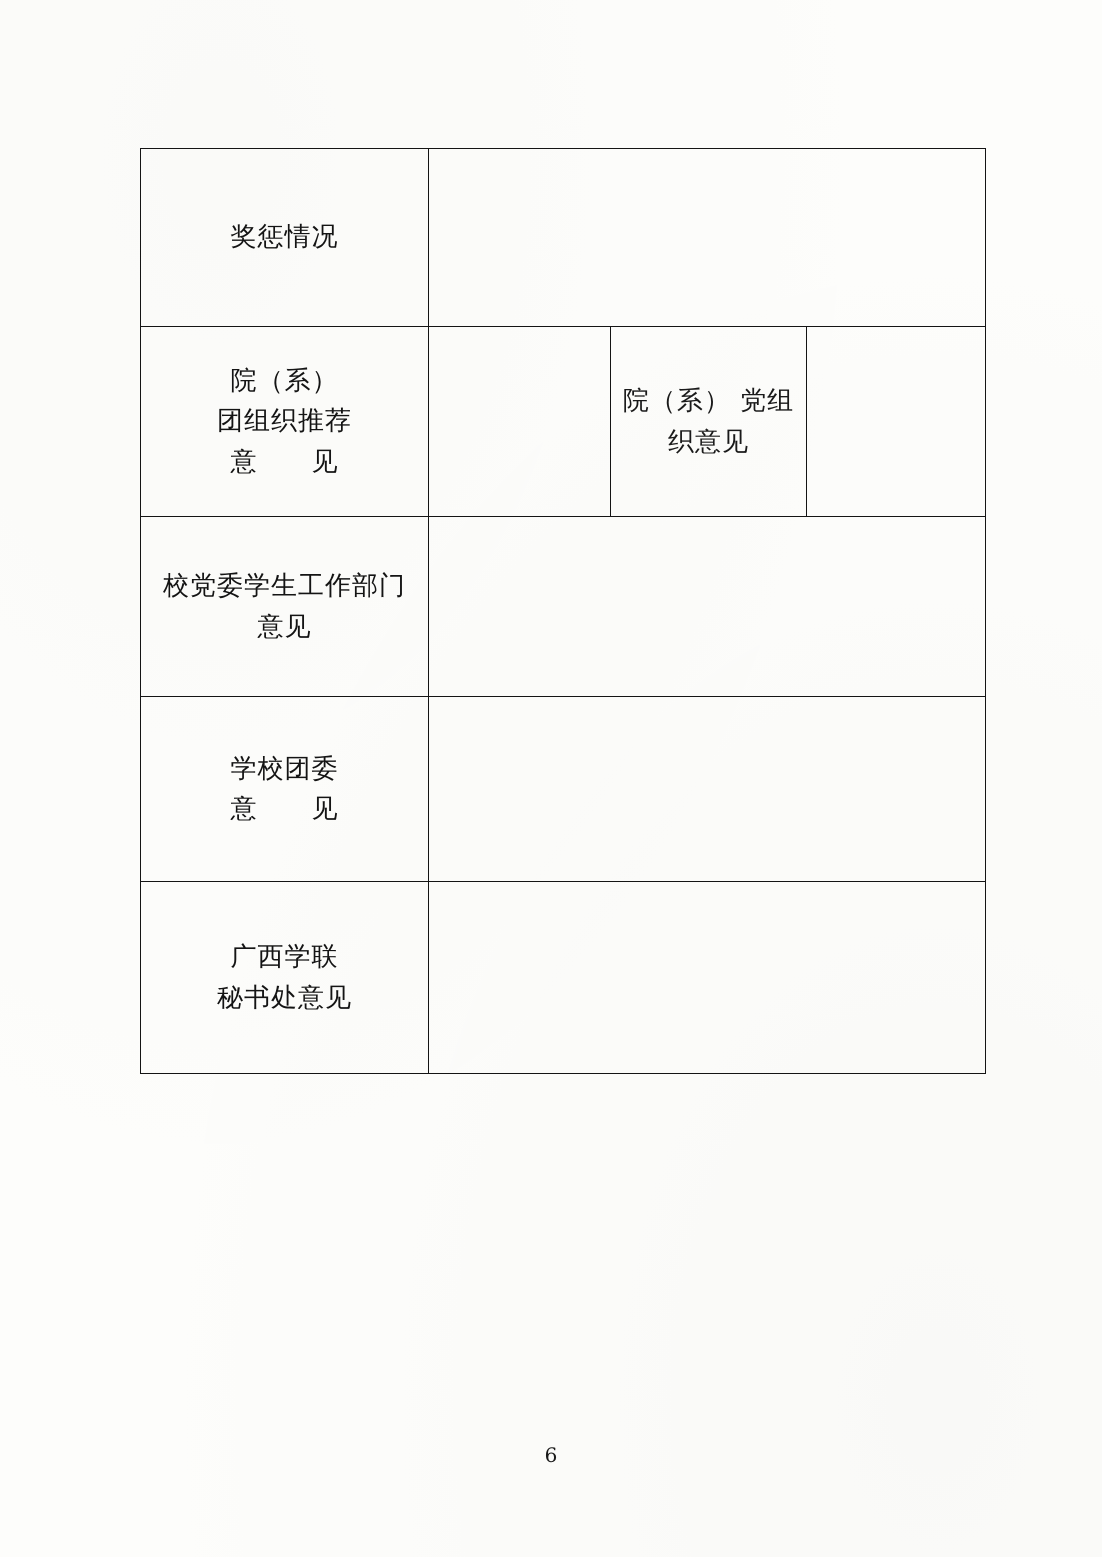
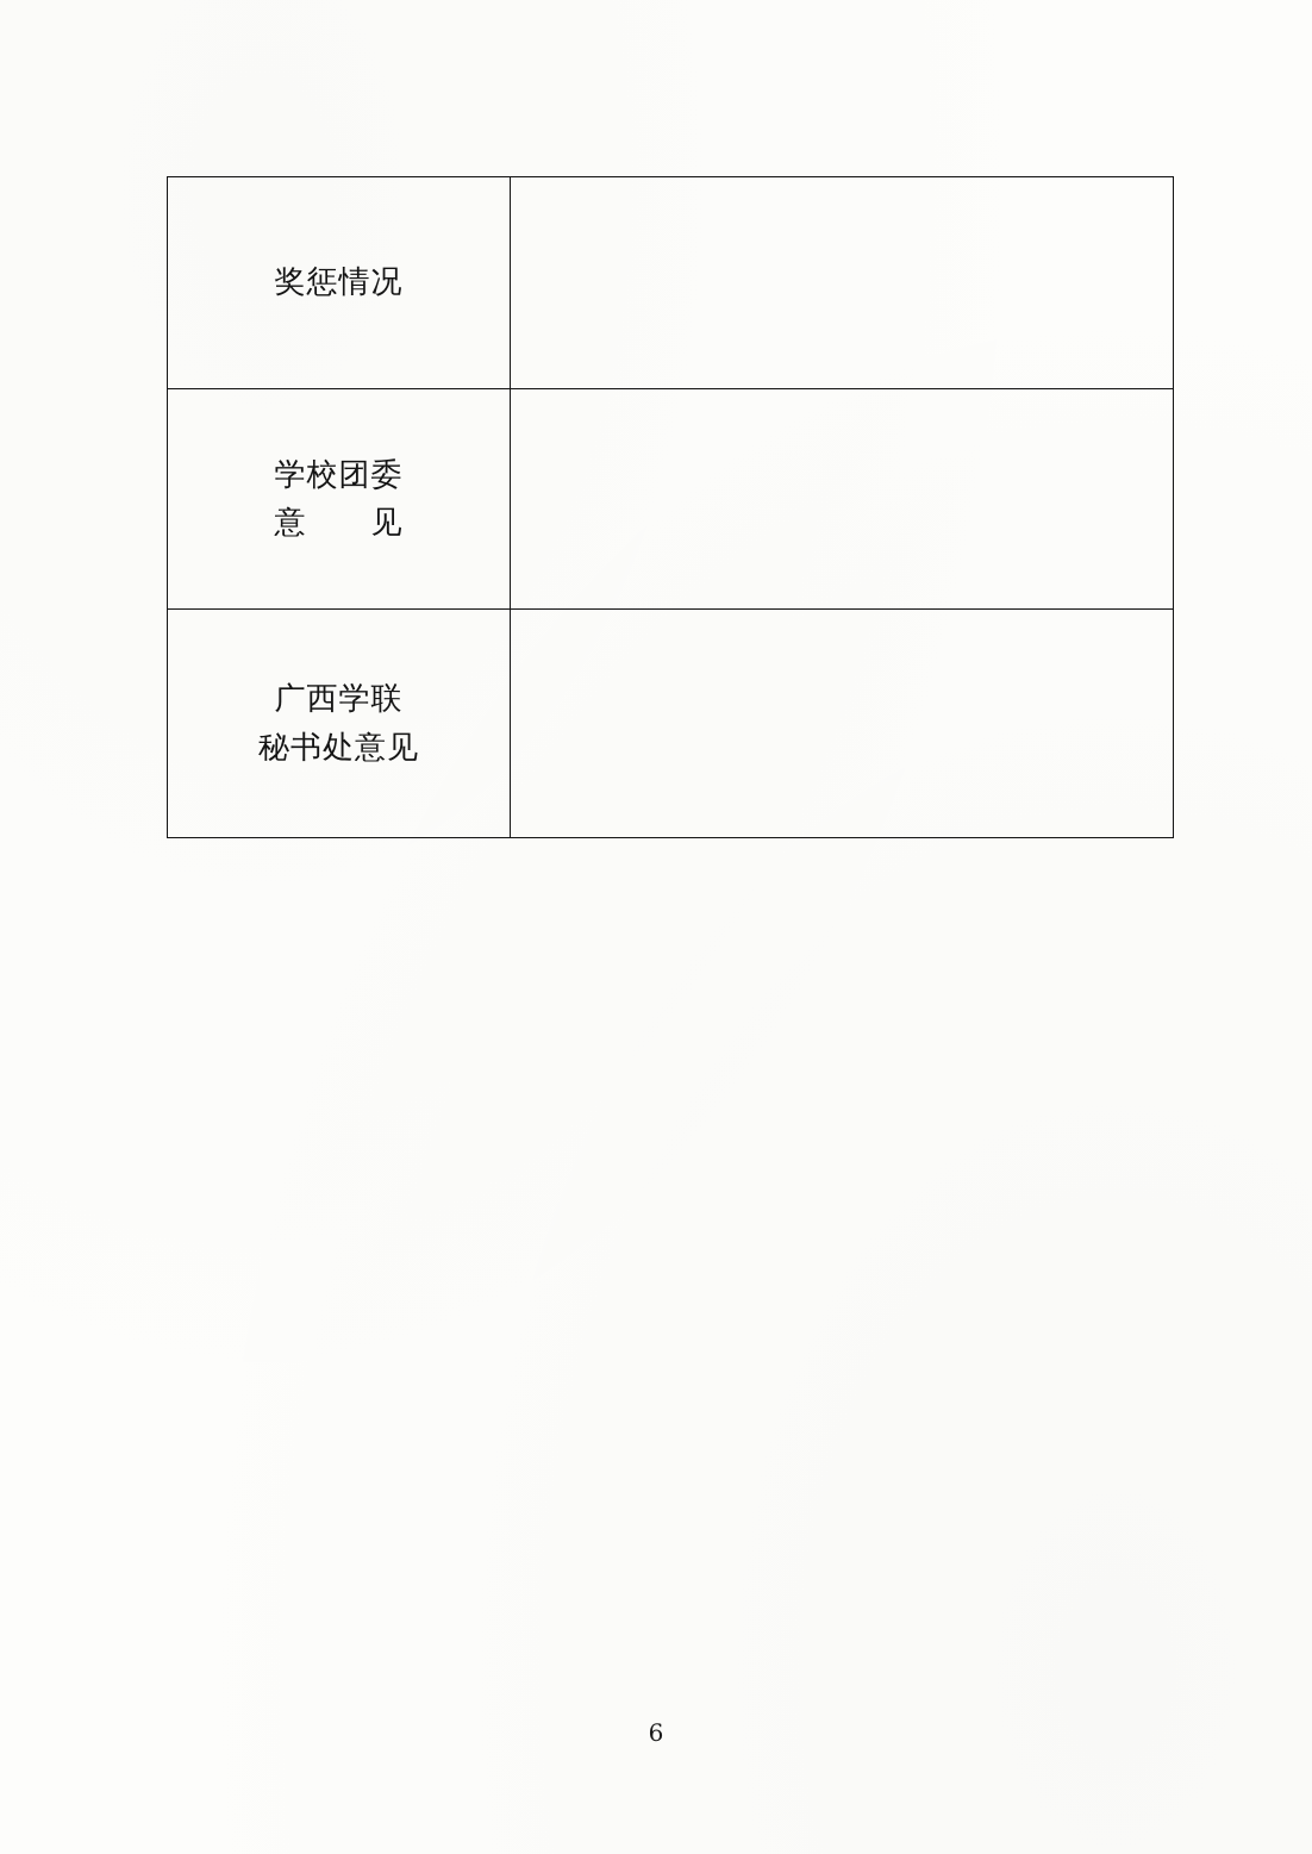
  奖惩情况
- 院（系） 团组织推荐 意 见		院（系） 党组织意见
- 校党委学生工作部门 意见
  学校团委 意 见
  广西学联 秘书处意见
  6
